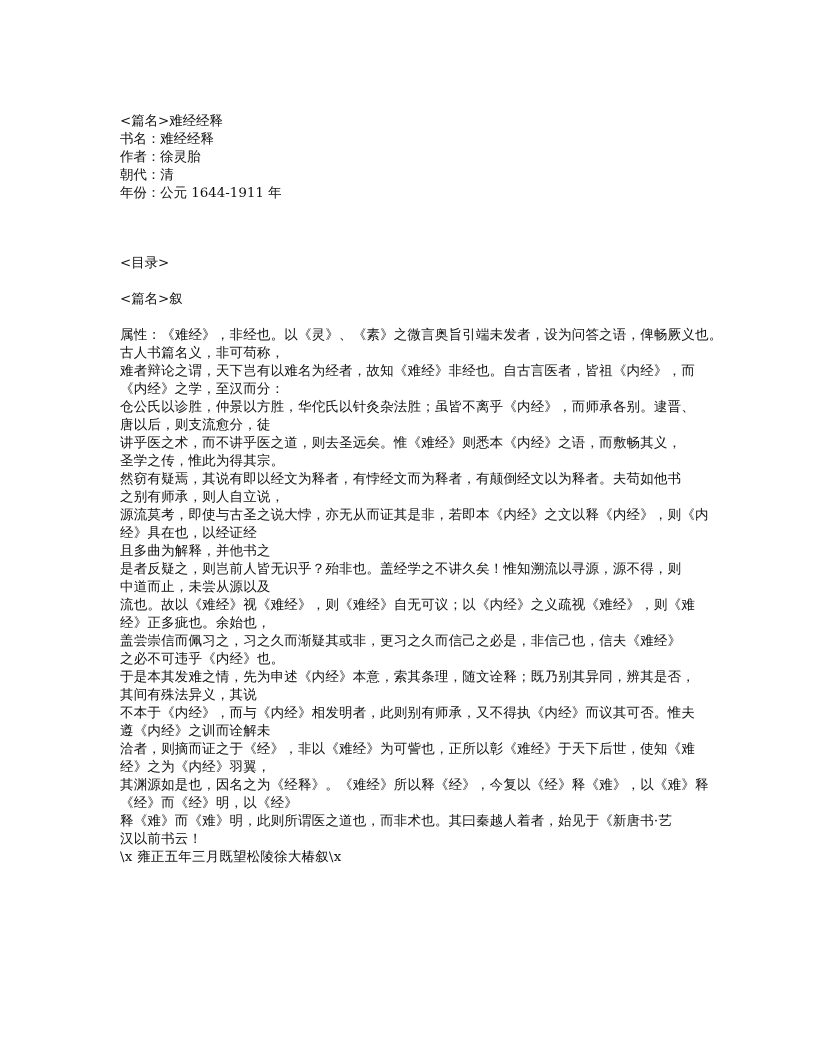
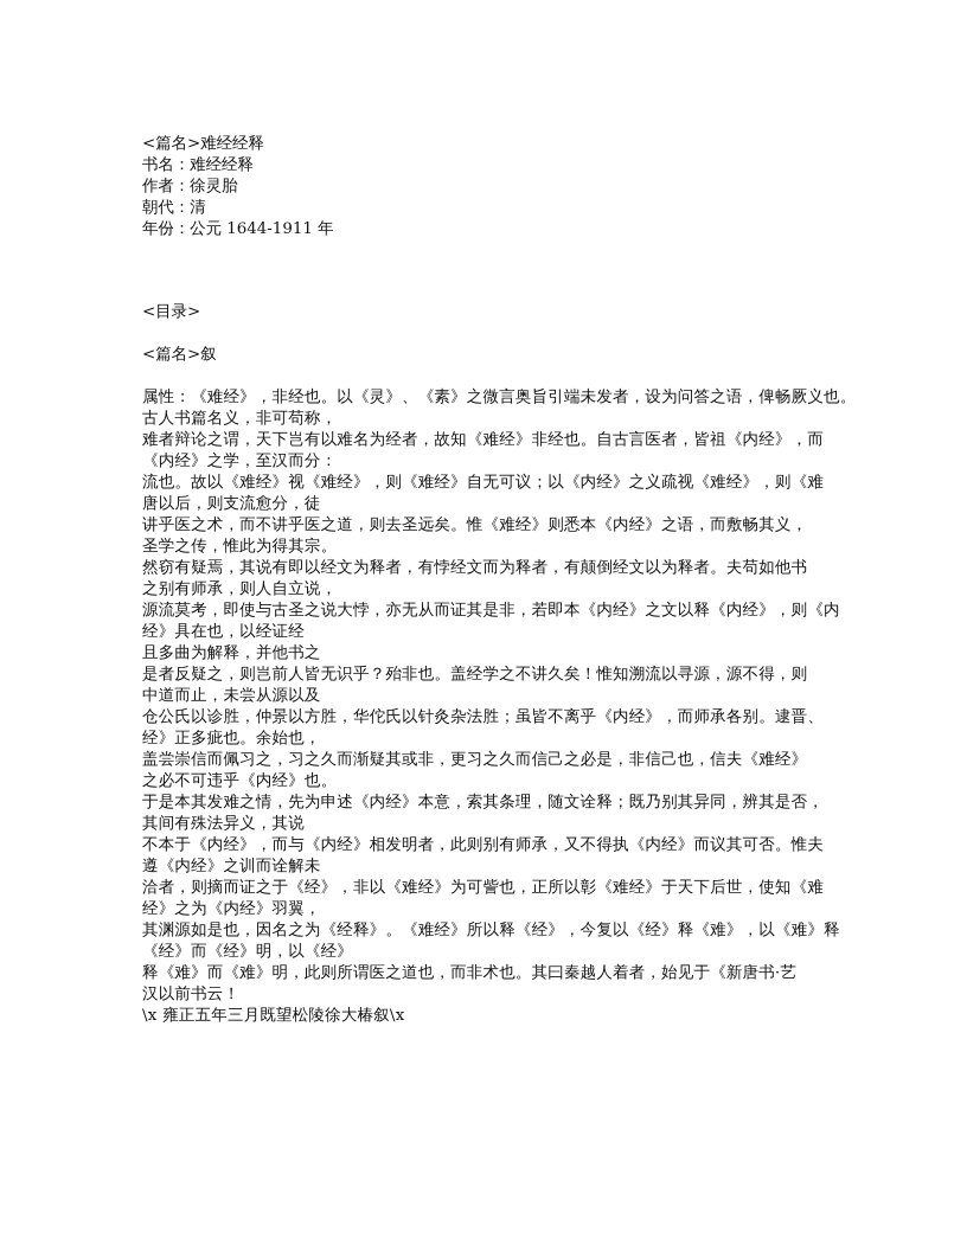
  <篇名>难经经释
  书名：难经经释
  作者：徐灵胎
  朝代：清
  年份：公元 1644-1911 年
  <目录>
  <篇名>叙
  属性：《难经》，非经也。以《灵》、《素》之微言奥旨引端未发者，设为问答之语，俾畅厥义也。
  古人书篇名义，非可苟称，
  难者辩论之谓，天下岂有以难名为经者，故知《难经》非经也。自古言医者，皆祖《内经》，而
  《内经》之学，至汉而分：
- 仓公氏以诊胜，仲景以方胜，华佗氏以针灸杂法胜；虽皆不离乎《内经》，而师承各别。逮晋、
+ 流也。故以《难经》视《难经》，则《难经》自无可议；以《内经》之义疏视《难经》，则《难
  唐以后，则支流愈分，徒
  讲乎医之术，而不讲乎医之道，则去圣远矣。惟《难经》则悉本《内经》之语，而敷畅其义，
  圣学之传，惟此为得其宗。
  然窃有疑焉，其说有即以经文为释者，有悖经文而为释者，有颠倒经文以为释者。夫苟如他书
  之别有师承，则人自立说，
  源流莫考，即使与古圣之说大悖，亦无从而证其是非，若即本《内经》之文以释《内经》，则《内
  经》具在也，以经证经
  且多曲为解释，并他书之
  是者反疑之，则岂前人皆无识乎？殆非也。盖经学之不讲久矣！惟知溯流以寻源，源不得，则
  中道而止，未尝从源以及
- 流也。故以《难经》视《难经》，则《难经》自无可议；以《内经》之义疏视《难经》，则《难
+ 仓公氏以诊胜，仲景以方胜，华佗氏以针灸杂法胜；虽皆不离乎《内经》，而师承各别。逮晋、
  经》正多疵也。余始也，
  盖尝崇信而佩习之，习之久而渐疑其或非，更习之久而信己之必是，非信己也，信夫《难经》
  之必不可违乎《内经》也。
  于是本其发难之情，先为申述《内经》本意，索其条理，随文诠释；既乃别其异同，辨其是否，
  其间有殊法异义，其说
  不本于《内经》，而与《内经》相发明者，此则别有师承，又不得执《内经》而议其可否。惟夫
  遵《内经》之训而诠解未
  洽者，则摘而证之于《经》，非以《难经》为可訾也，正所以彰《难经》于天下后世，使知《难
  经》之为《内经》羽翼，
  其渊源如是也，因名之为《经释》。《难经》所以释《经》，今复以《经》释《难》，以《难》释
  《经》而《经》明，以《经》
  释《难》而《难》明，此则所谓医之道也，而非术也。其曰秦越人着者，始见于《新唐书·艺
  汉以前书云！
  \x 雍正五年三月既望松陵徐大椿叙\x
